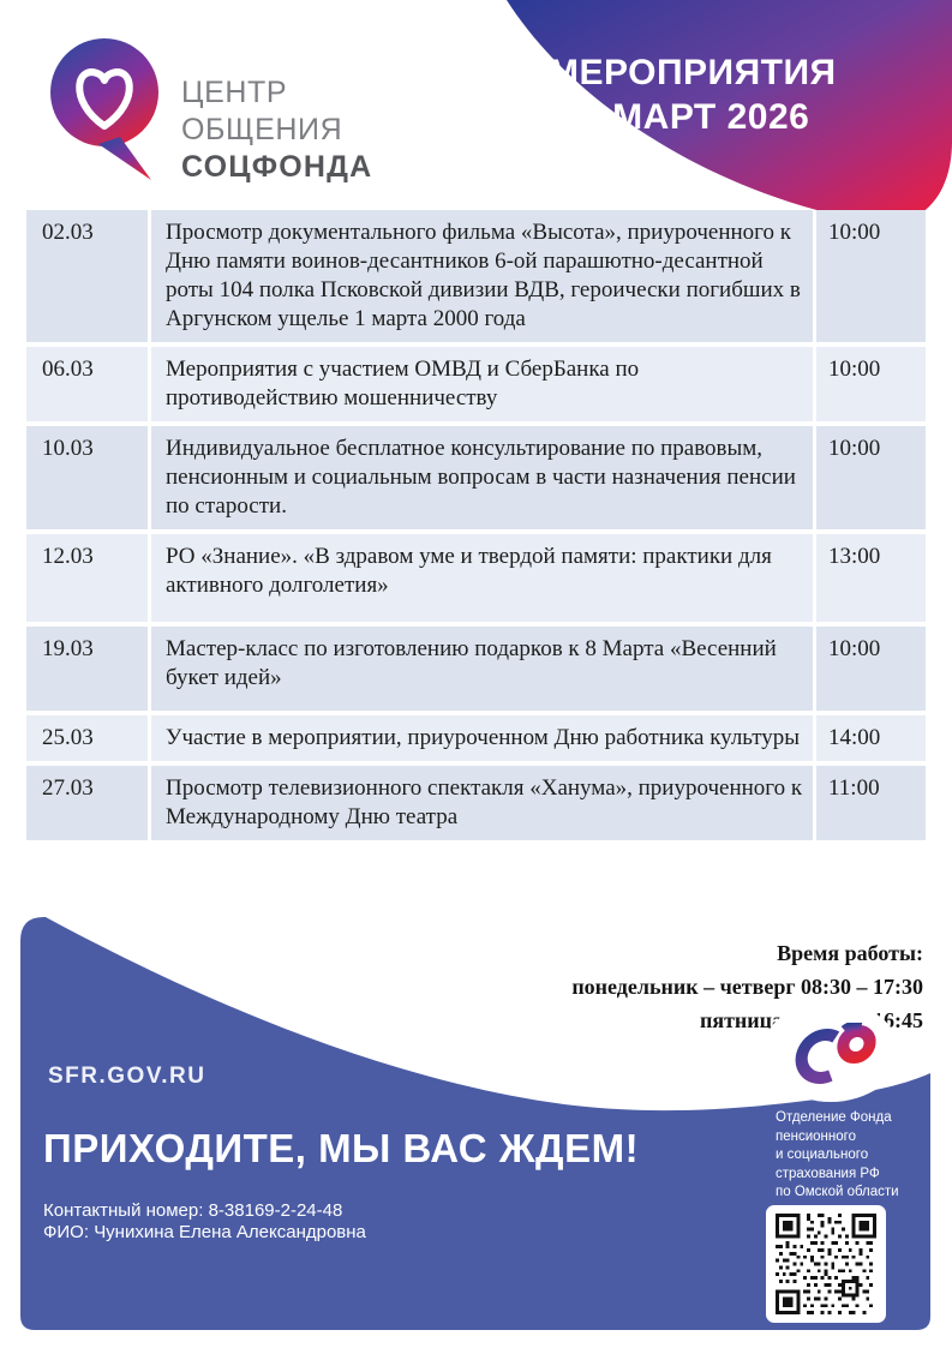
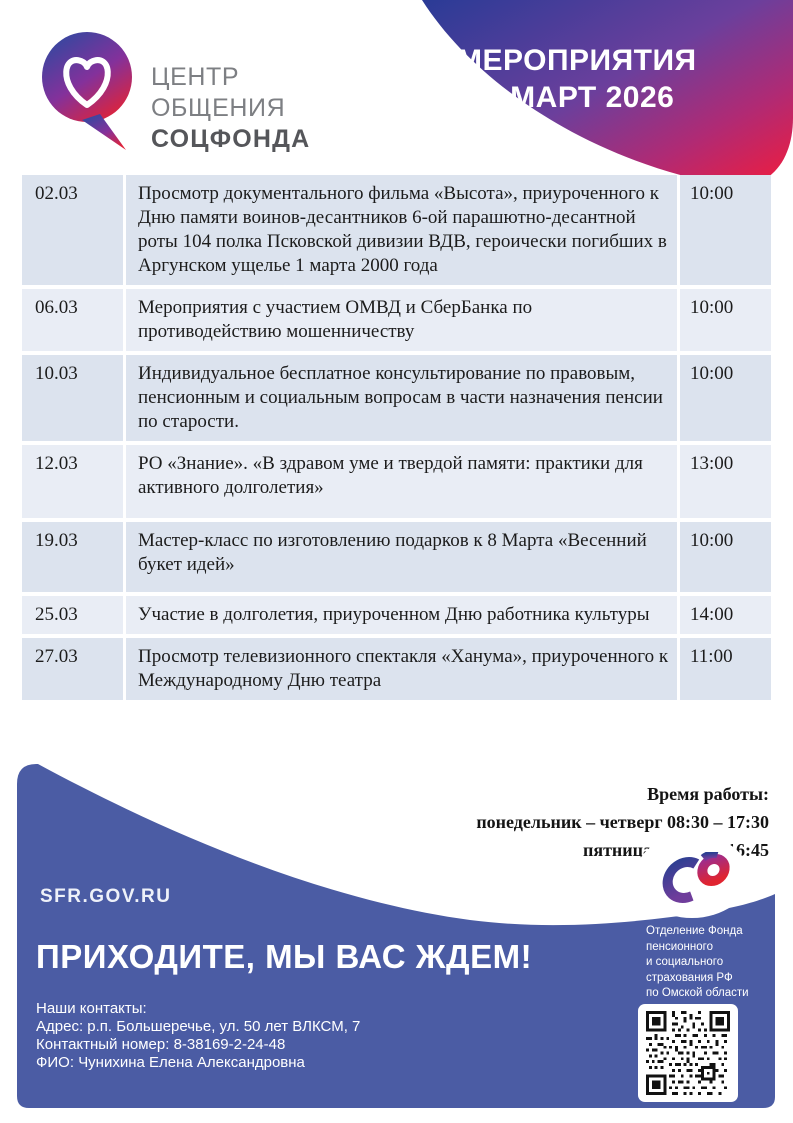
  МЕРОПРИЯТИЯ
  НА МАРТ 2026
  ЦЕНТР
  ОБЩЕНИЯ
  СОЦФОНДА
  02.03
  Просмотр документального фильма «Высота», приуроченного к Дню памяти воинов-десантников 6-ой парашютно-десантной роты 104 полка Псковской дивизии ВДВ, героически погибших в Аргунском ущелье 1 марта 2000 года
  10:00
  06.03
  Мероприятия с участием ОМВД и СберБанка по противодействию мошенничеству
  10:00
  10.03
  Индивидуальное бесплатное консультирование по правовым, пенсионным и социальным вопросам в части назначения пенсии по старости.
  10:00
  12.03
  РО «Знание». «В здравом уме и твердой памяти: практики для активного долголетия»
  13:00
  19.03
  Мастер-класс по изготовлению подарков к 8 Марта «Весенний букет идей»
  10:00
  25.03
- Участие в мероприятии, приуроченном Дню работника культуры
+ Участие в долголетия, приуроченном Дню работника культуры
  14:00
  27.03
  Просмотр телевизионного спектакля «Ханума», приуроченного к Международному Дню театра
  11:00
  Время работы:
  понедельник – четверг 08:30 – 17:30
  SFR.GOV.RU
  ПРИХОДИТЕ, МЫ ВАС ЖДЕМ!
+ Наши контакты:
+ Адрес: р.п. Большеречье, ул. 50 лет ВЛКСМ, 7
  Контактный номер: 8-38169-2-24-48
  ФИО: Чунихина Елена Александровна
  Отделение Фонда
  пенсионного
  и социального
  страхования РФ
  по Омской области
